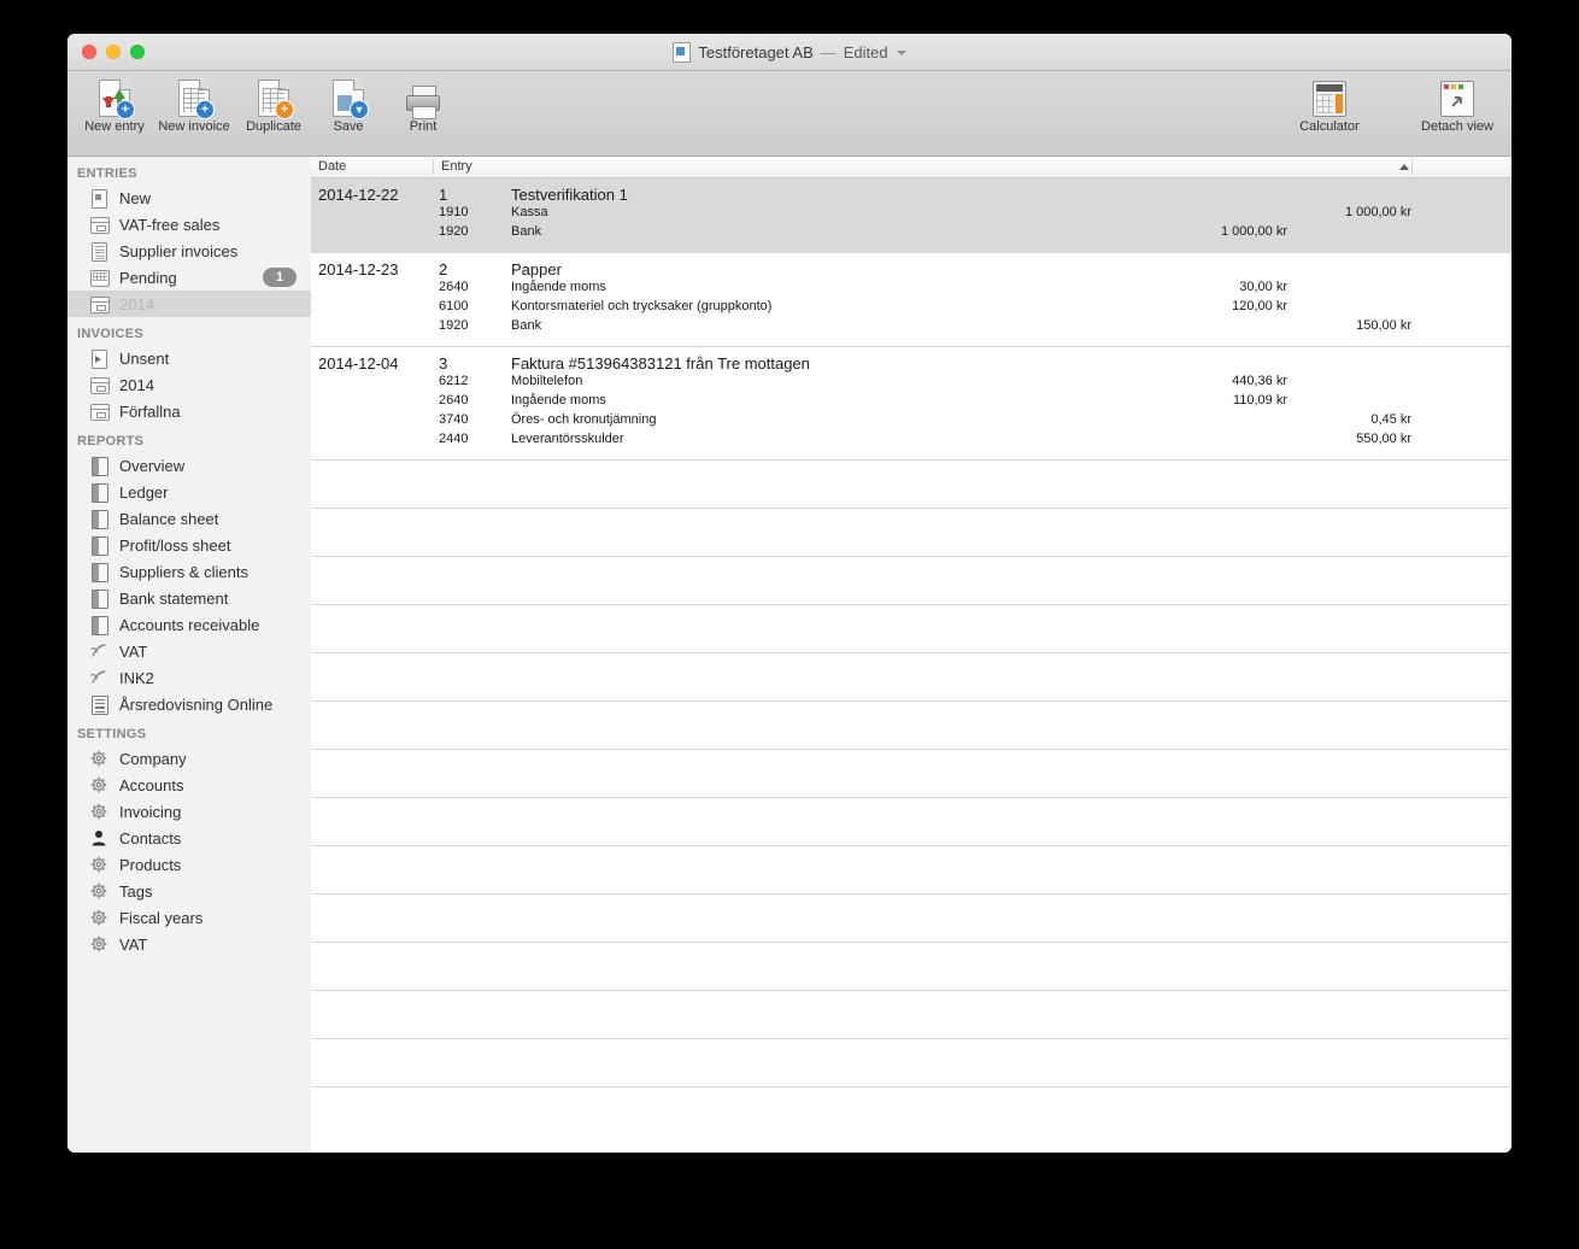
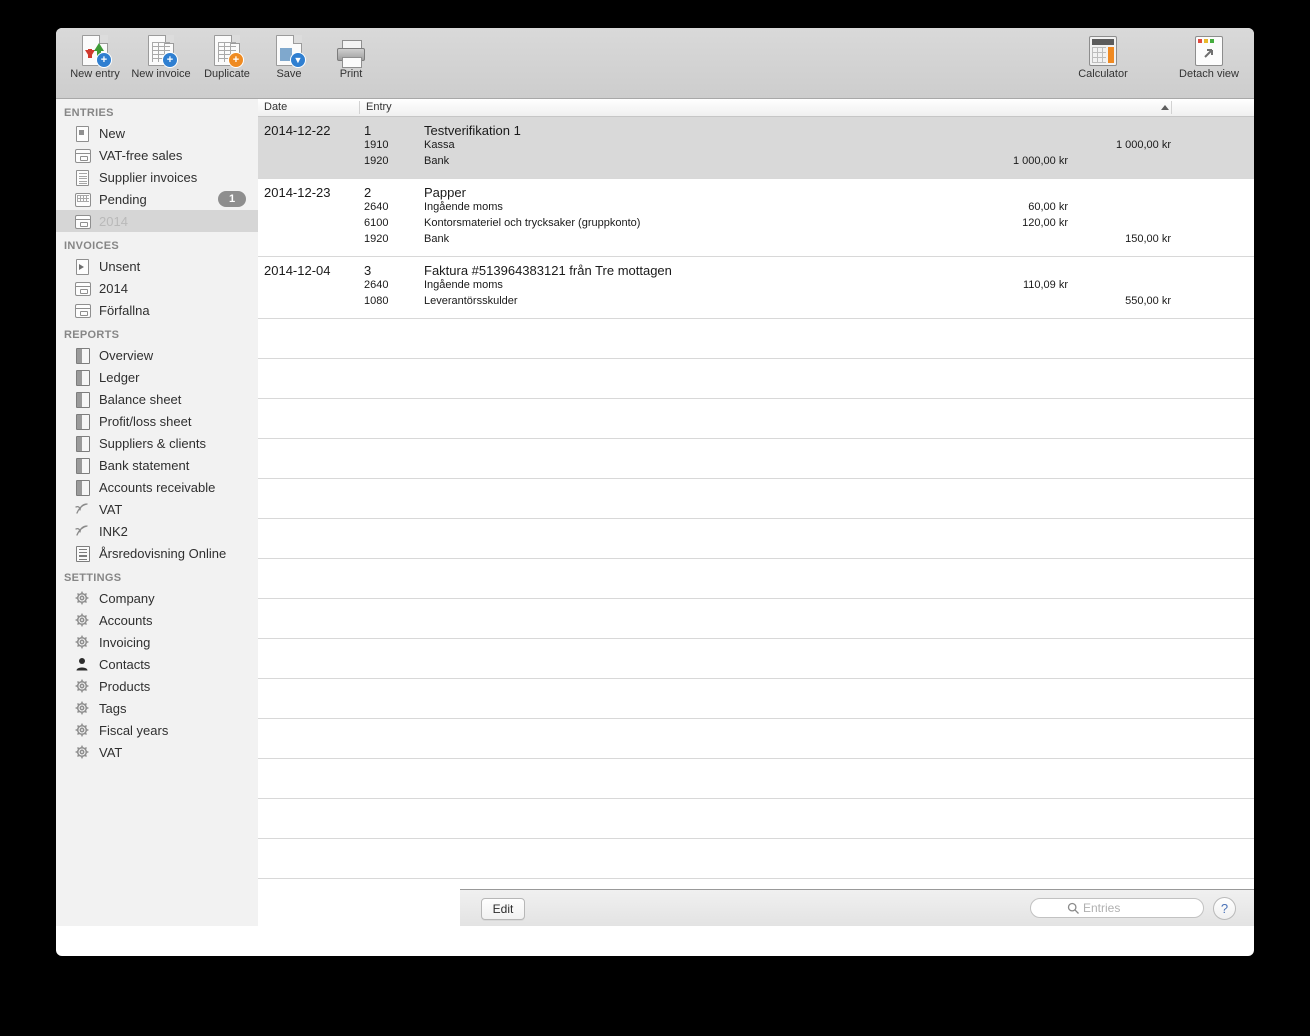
- Testföretaget AB
- —
- Edited
  +
  New entry
  +
  New invoice
  +
  Duplicate
  ▼
  Save
  Print
  Calculator
  Detach view
  ENTRIES
  New
  VAT-free sales
  Supplier invoices
  Pending
  1
  2014
  INVOICES
  Unsent
  2014
  Förfallna
  REPORTS
  Overview
  Ledger
  Balance sheet
  Profit/loss sheet
  Suppliers & clients
  Bank statement
  Accounts receivable
  VAT
  INK2
  Årsredovisning Online
  SETTINGS
  Company
  Accounts
  Invoicing
  Contacts
  Products
  Tags
  Fiscal years
  VAT
  Date
  Entry
  2014-12-22
  1
  Testverifikation 1
  1910
  Kassa
  1 000,00 kr
  1920
  Bank
  1 000,00 kr
  2014-12-23
  2
  Papper
  2640
  Ingående moms
- 30,00 kr
+ 60,00 kr
  6100
  Kontorsmateriel och trycksaker (gruppkonto)
  120,00 kr
  1920
  Bank
  150,00 kr
  2014-12-04
  3
  Faktura #513964383121 från Tre mottagen
- 6212
- Mobiltelefon
- 440,36 kr
  2640
  Ingående moms
  110,09 kr
- 3740
- Öres- och kronutjämning
- 0,45 kr
- 2440
+ 1080
  Leverantörsskulder
  550,00 kr
+ Edit
+ Entries
+ ?
